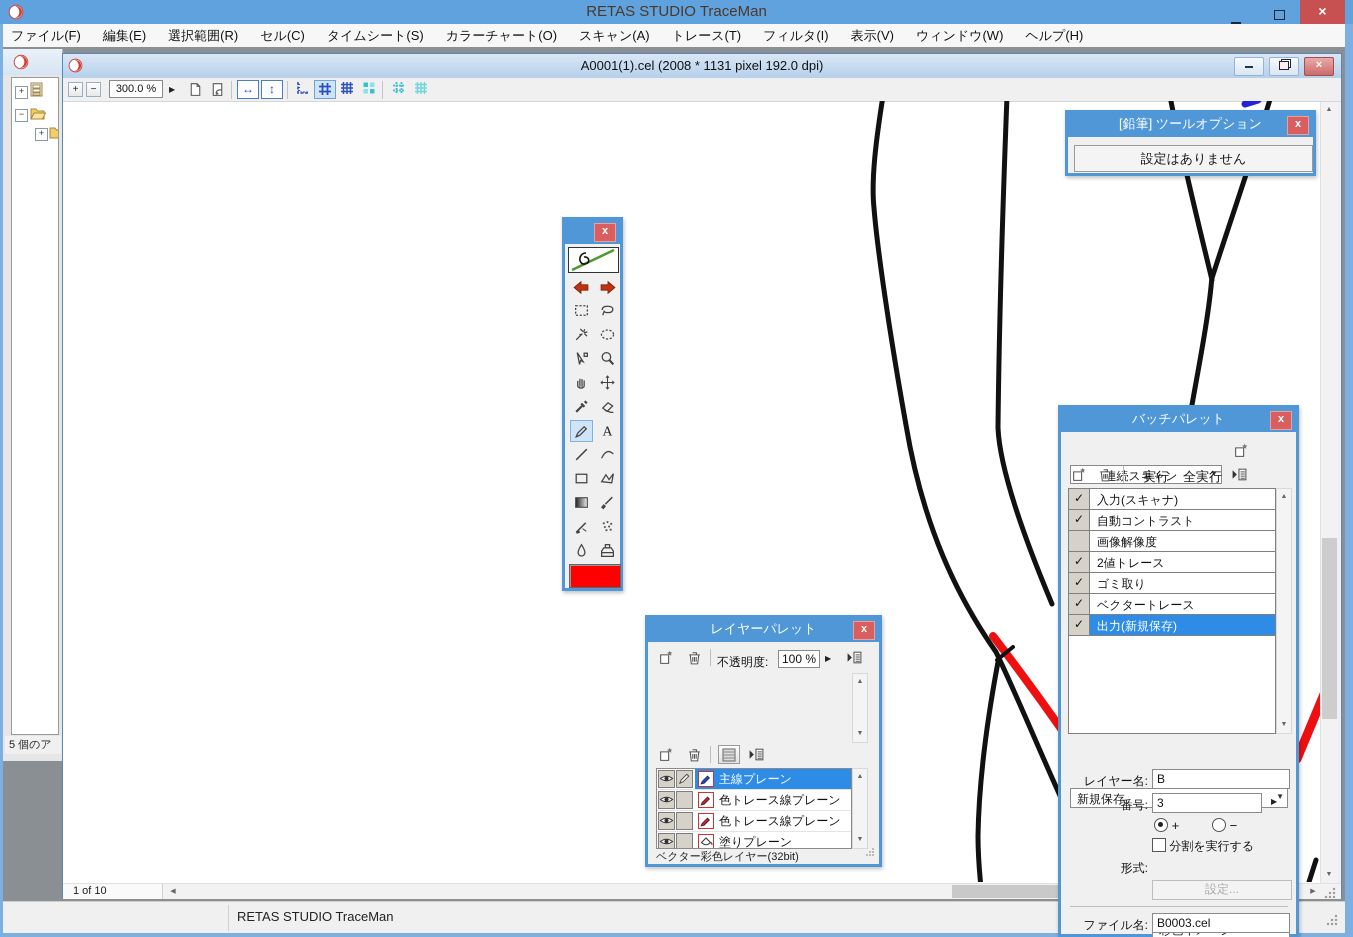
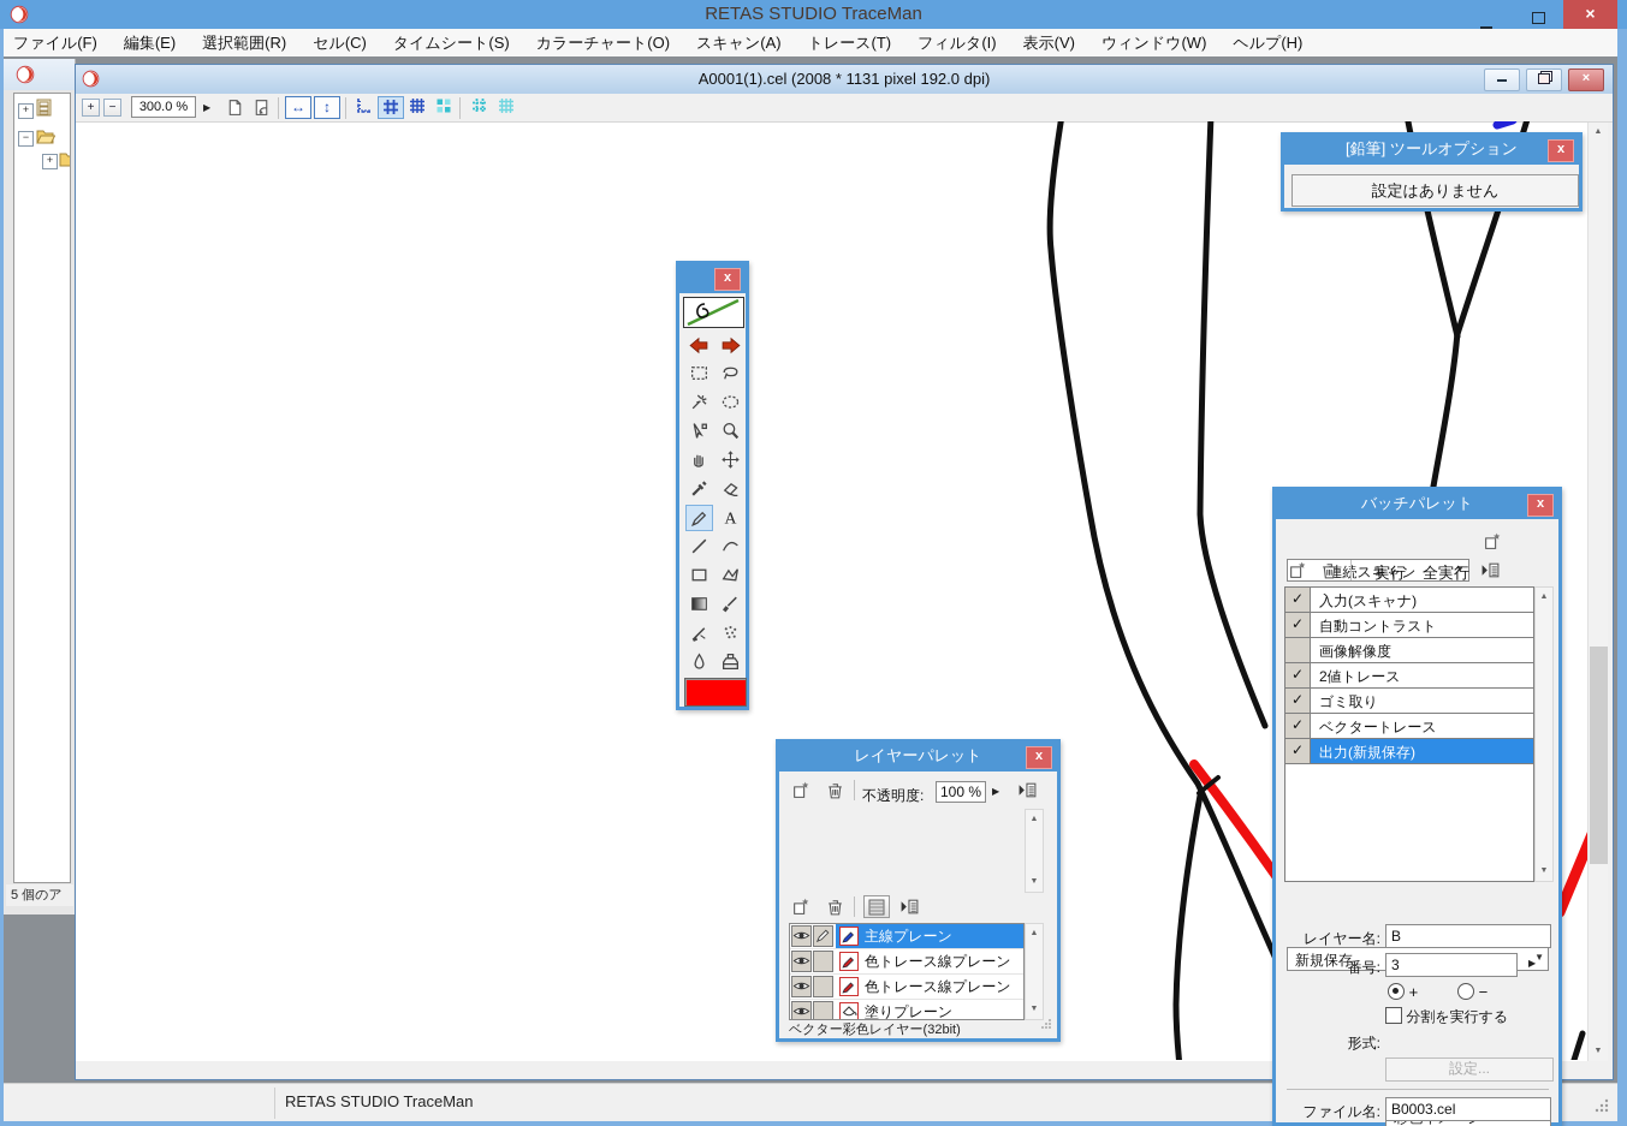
  RETAS STUDIO TraceMan
  ×
  ファイル(F)
  編集(E)
  選択範囲(R)
  セル(C)
  タイムシート(S)
  カラーチャート(O)
  スキャン(A)
  トレース(T)
  フィルタ(I)
  表示(V)
  ウィンドウ(W)
  ヘルプ(H)
  +
  −
  +
  5 個のア
  A0001(1).cel (2008 * 1131 pixel 192.0 dpi)
  ×
  +
  −
  300.0 %
  ▶
  ↔
  ↕
- 1 of 10
  RETAS STUDIO TraceMan
  x
  A
  レイヤーパレット
  x
  不透明度:
  100 %
  ▶
  主線プレーン
  色トレース線プレーン
  色トレース線プレーン
  塗りプレーン
  ベクター彩色レイヤー(32bit)
  バッチパレット
  x
  連スキャン
  ▼
  実行
  全実行
  ✓
  入力(スキャナ)
  ✓
  自動コントラスト
  画像解像度
  ✓
  2値トレース
  ✓
  ゴミ取り
  ✓
  ベクタートレース
  ✓
  出力(新規保存)
  新規保存
  ▼
  レイヤー名:
  B
  番号:
  3
  ▶
  +
  −
  分割を実行する
  形式:
  設定...
  ファイル名:
  B0003.cel
  [鉛筆] ツールオプション
  x
  設定はありません
